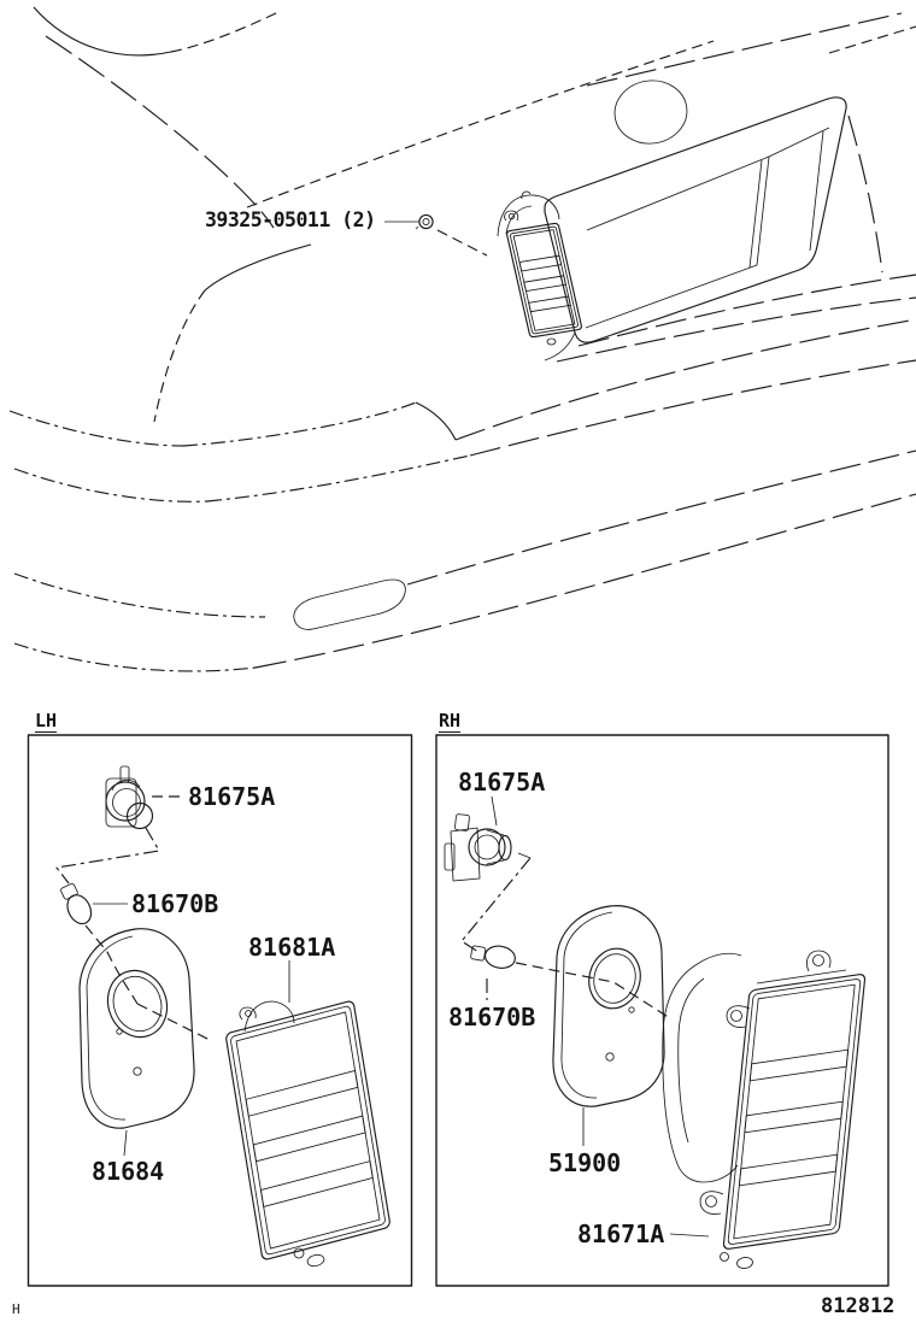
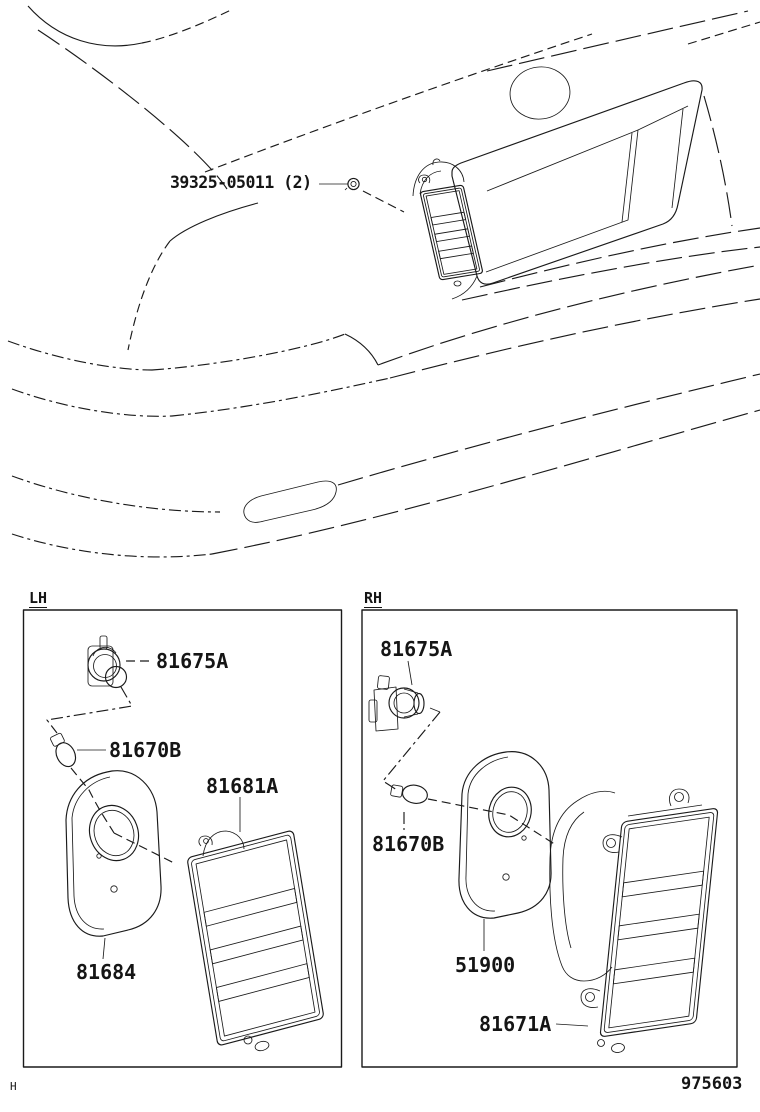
  39325-05011 (2)
  LH
  RH
  81675A
  81670B
  81681A
  81684
  81675A
  81670B
  51900
  81671A
  H
- 812812
+ 975603
